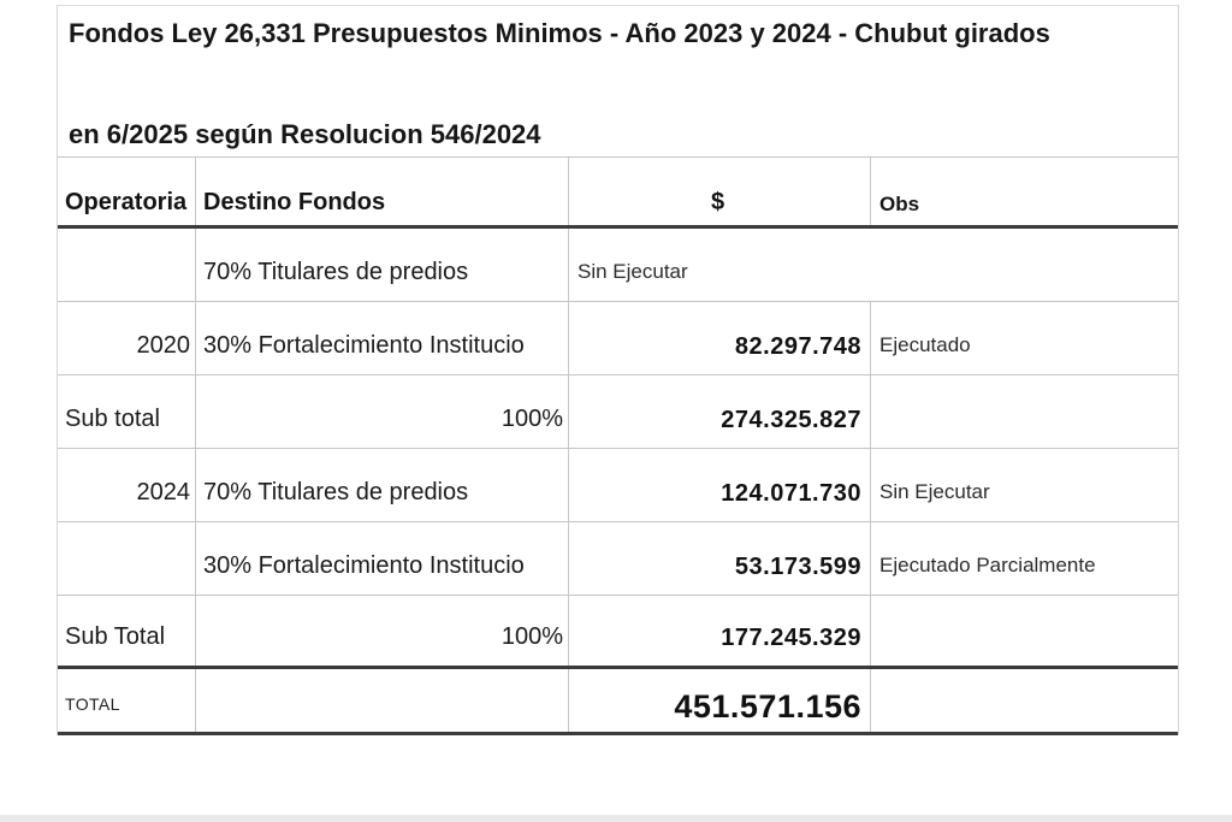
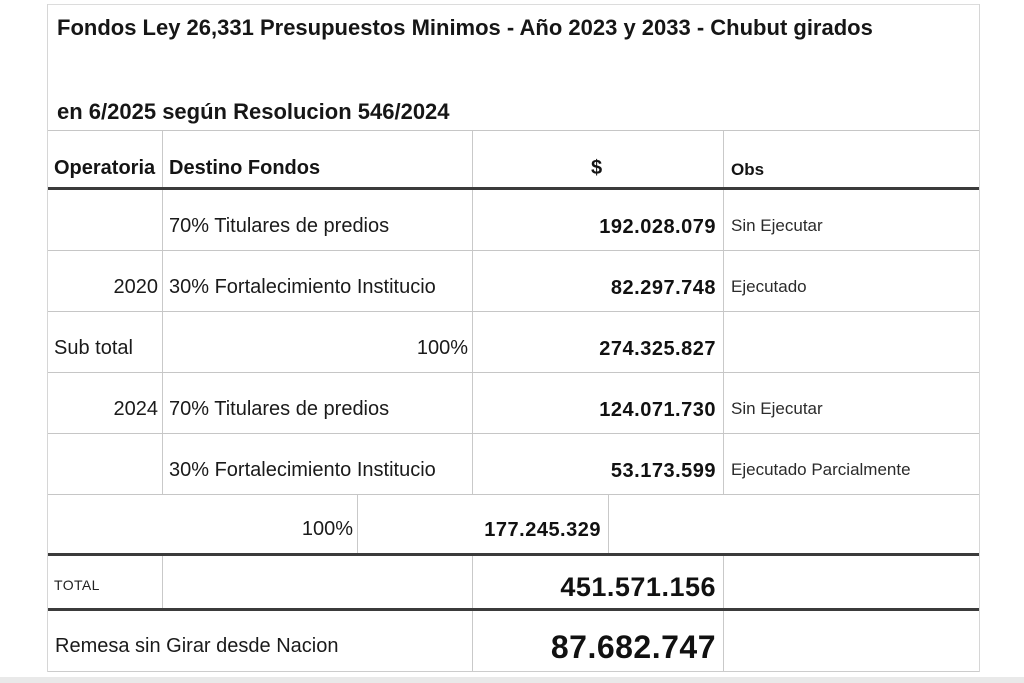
- Fondos Ley 26,331 Presupuestos Minimos - Año 2023 y 2024 - Chubut girados
+ Fondos Ley 26,331 Presupuestos Minimos - Año 2023 y 2033 - Chubut girados
  en 6/2025 según Resolucion 546/2024
  Operatoria
  Destino Fondos
  $
  Obs
  70% Titulares de predios
+ 192.028.079
  Sin Ejecutar
  2020
  30% Fortalecimiento Institucio
  82.297.748
  Ejecutado
  Sub total
  100%
  274.325.827
  2024
  70% Titulares de predios
  124.071.730
  Sin Ejecutar
  30% Fortalecimiento Institucio
  53.173.599
  Ejecutado Parcialmente
- Sub Total
  100%
  177.245.329
  TOTAL
  451.571.156
+ Remesa sin Girar desde Nacion
+ 87.682.747
